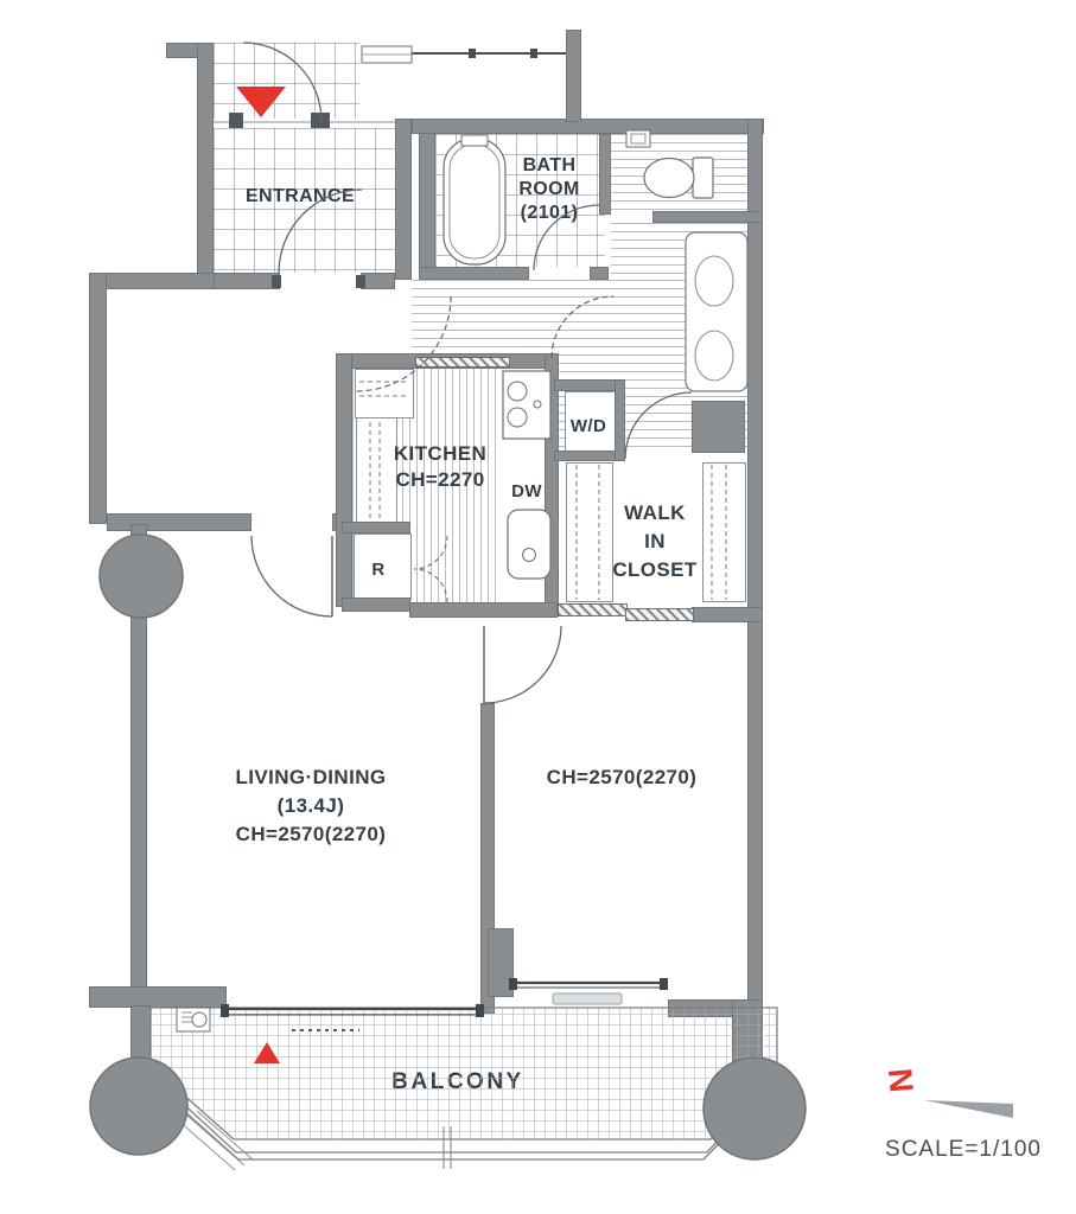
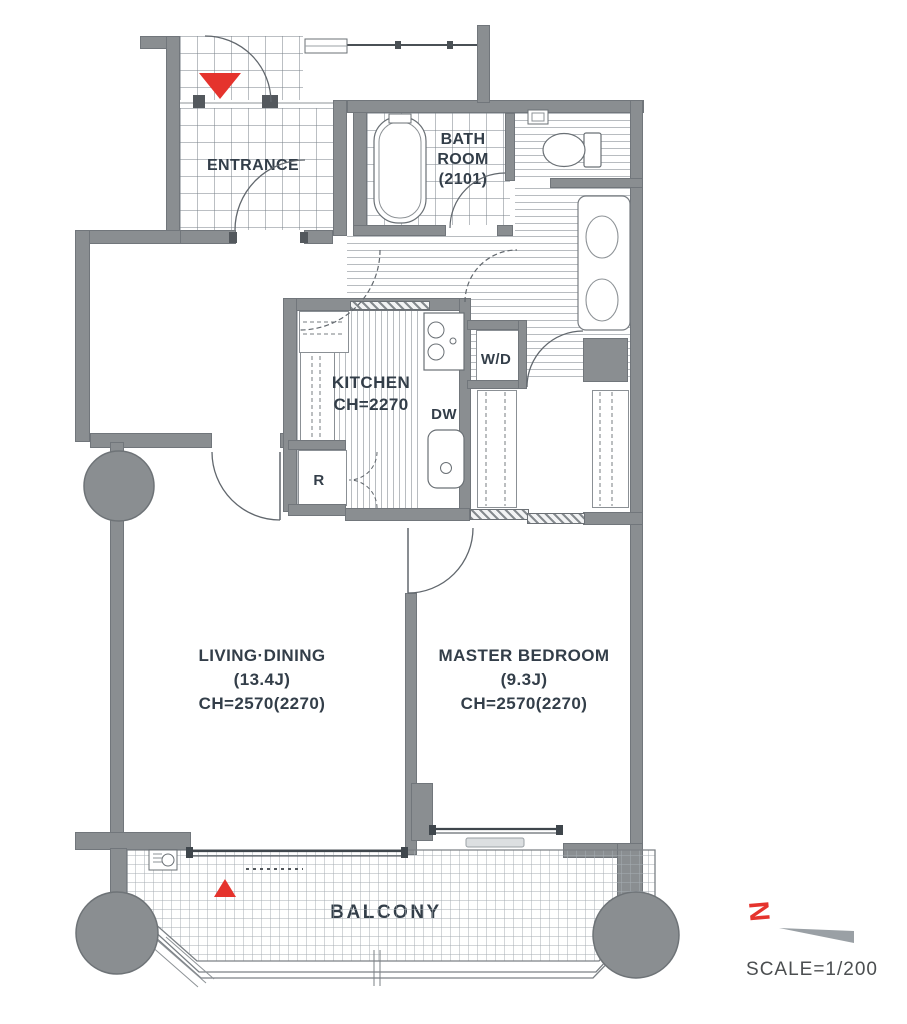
  ENTRANCE
  BATH
  ROOM
  (2101)
  KITCHEN
  CH=2270
  W/D
  DW
  R
- WALK
- IN
- CLOSET
  LIVING·DINING
  (13.4J)
  CH=2570(2270)
+ MASTER BEDROOM
+ (9.3J)
  CH=2570(2270)
- SCALE=1/100
+ SCALE=1/200
